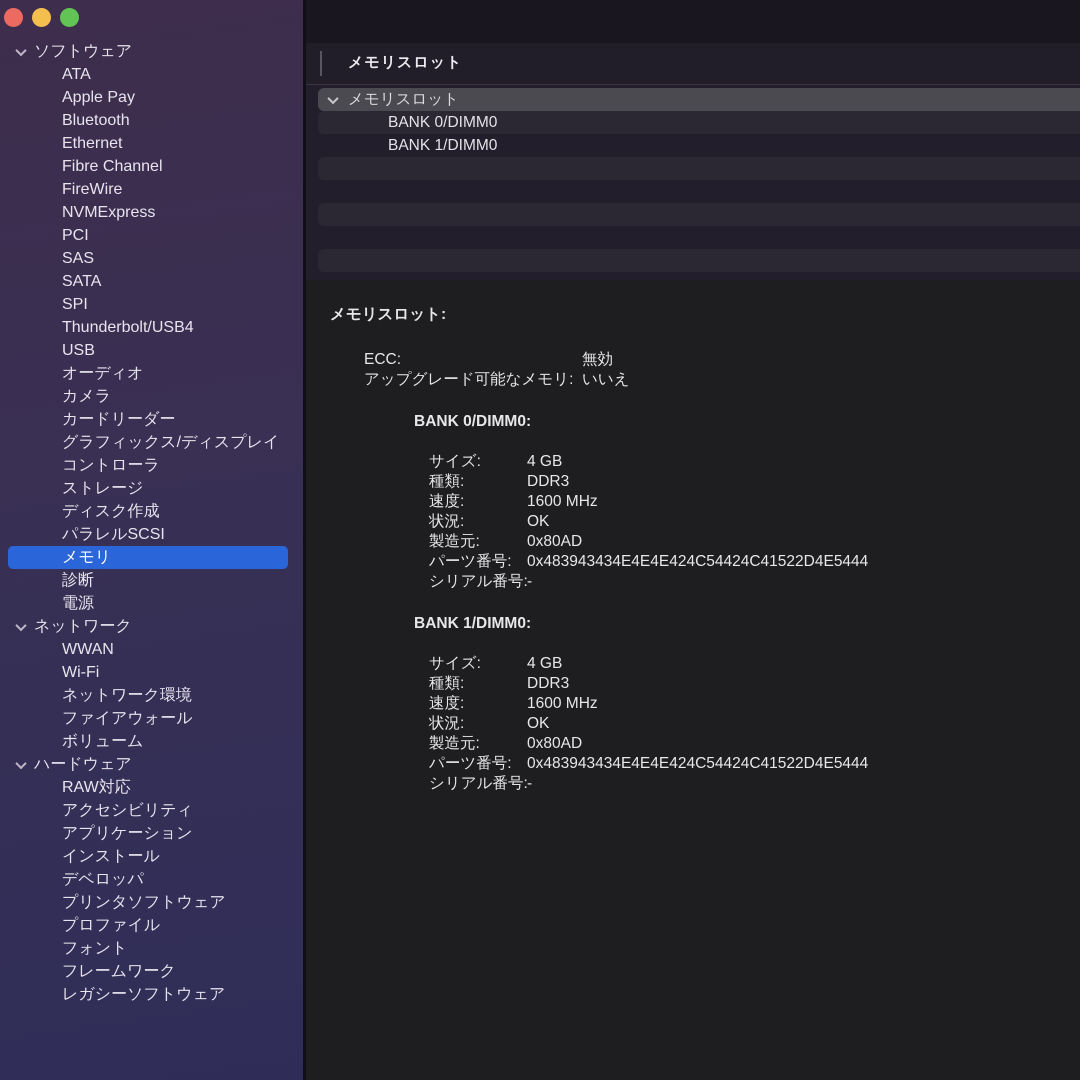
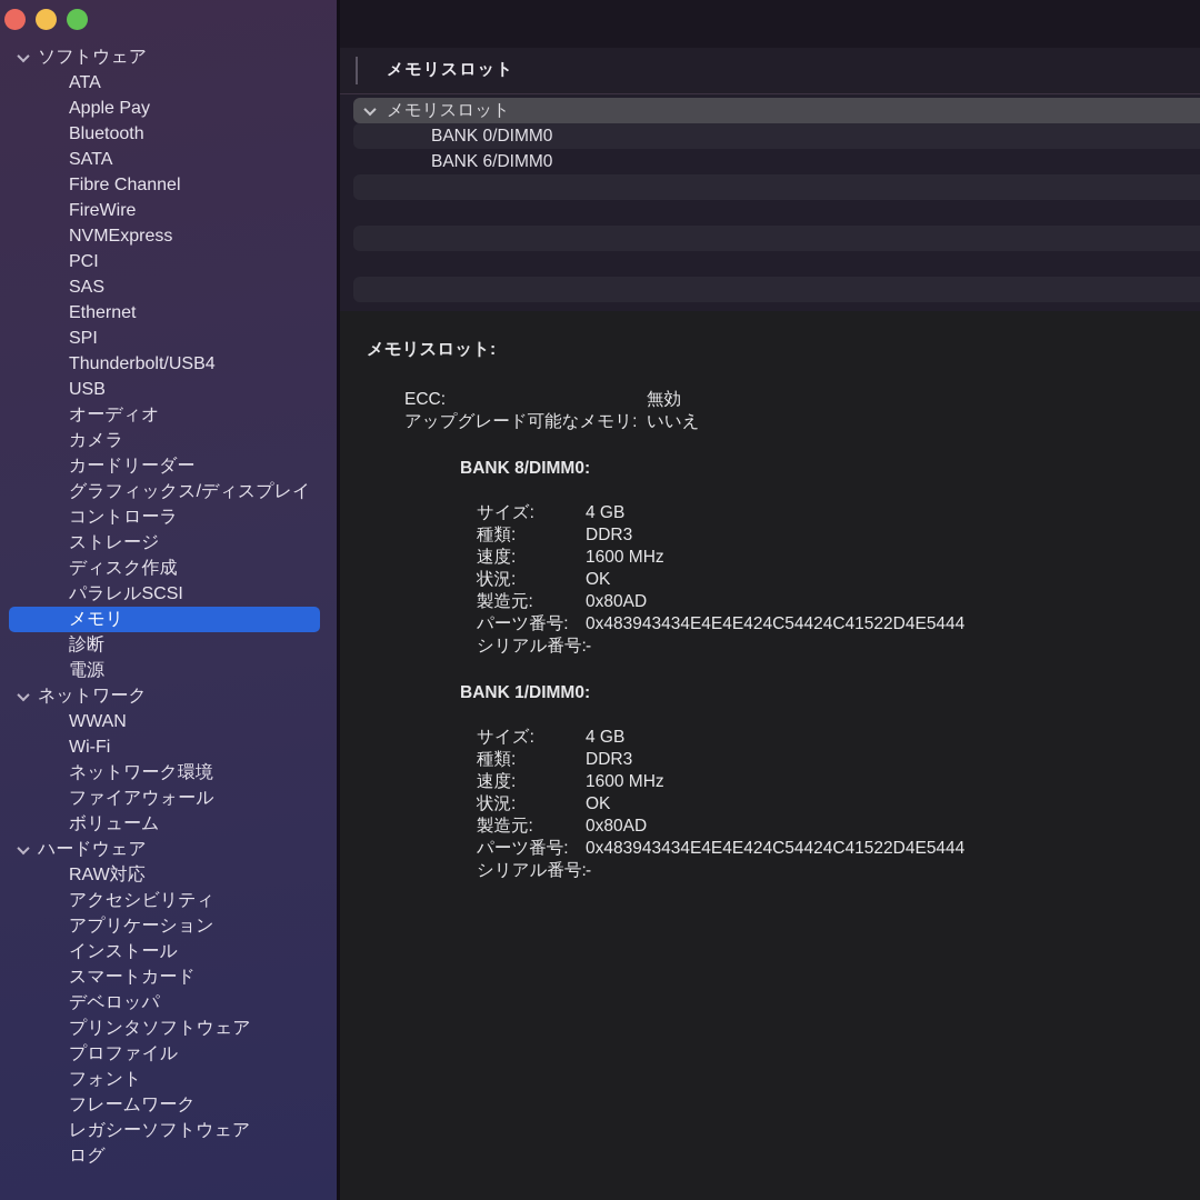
  ソフトウェア
  ATA
  Apple Pay
  Bluetooth
- Ethernet
+ SATA
  Fibre Channel
  FireWire
  NVMExpress
  PCI
  SAS
- SATA
+ Ethernet
  SPI
  Thunderbolt/USB4
  USB
  オーディオ
  カメラ
  カードリーダー
  グラフィックス/ディスプレイ
  コントローラ
  ストレージ
  ディスク作成
  パラレルSCSI
  メモリ
  診断
  電源
  ネットワーク
  WWAN
  Wi-Fi
  ネットワーク環境
  ファイアウォール
  ボリューム
  ハードウェア
  RAW対応
  アクセシビリティ
  アプリケーション
  インストール
+ スマートカード
  デベロッパ
  プリンタソフトウェア
  プロファイル
  フォント
  フレームワーク
  レガシーソフトウェア
+ ログ
  メモリスロット
  メモリスロット
  BANK 0/DIMM0
- BANK 1/DIMM0
+ BANK 6/DIMM0
  メモリスロット:
  ECC:
  無効
  アップグレード可能なメモリ:
  いいえ
- BANK 0/DIMM0:
+ BANK 8/DIMM0:
  サイズ:
  4 GB
  種類:
  DDR3
  速度:
  1600 MHz
  状況:
  OK
  製造元:
  0x80AD
  パーツ番号:
  0x483943434E4E4E424C54424C41522D4E5444
  シリアル番号:
  -
  BANK 1/DIMM0:
  サイズ:
  4 GB
  種類:
  DDR3
  速度:
  1600 MHz
  状況:
  OK
  製造元:
  0x80AD
  パーツ番号:
  0x483943434E4E4E424C54424C41522D4E5444
  シリアル番号:
  -
